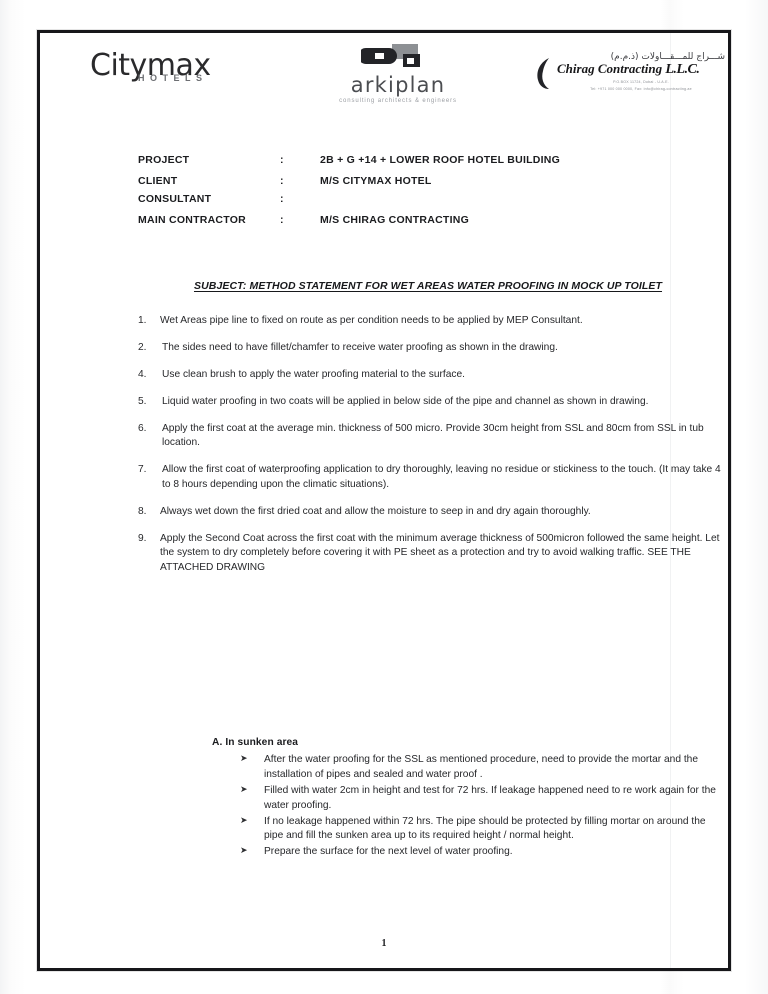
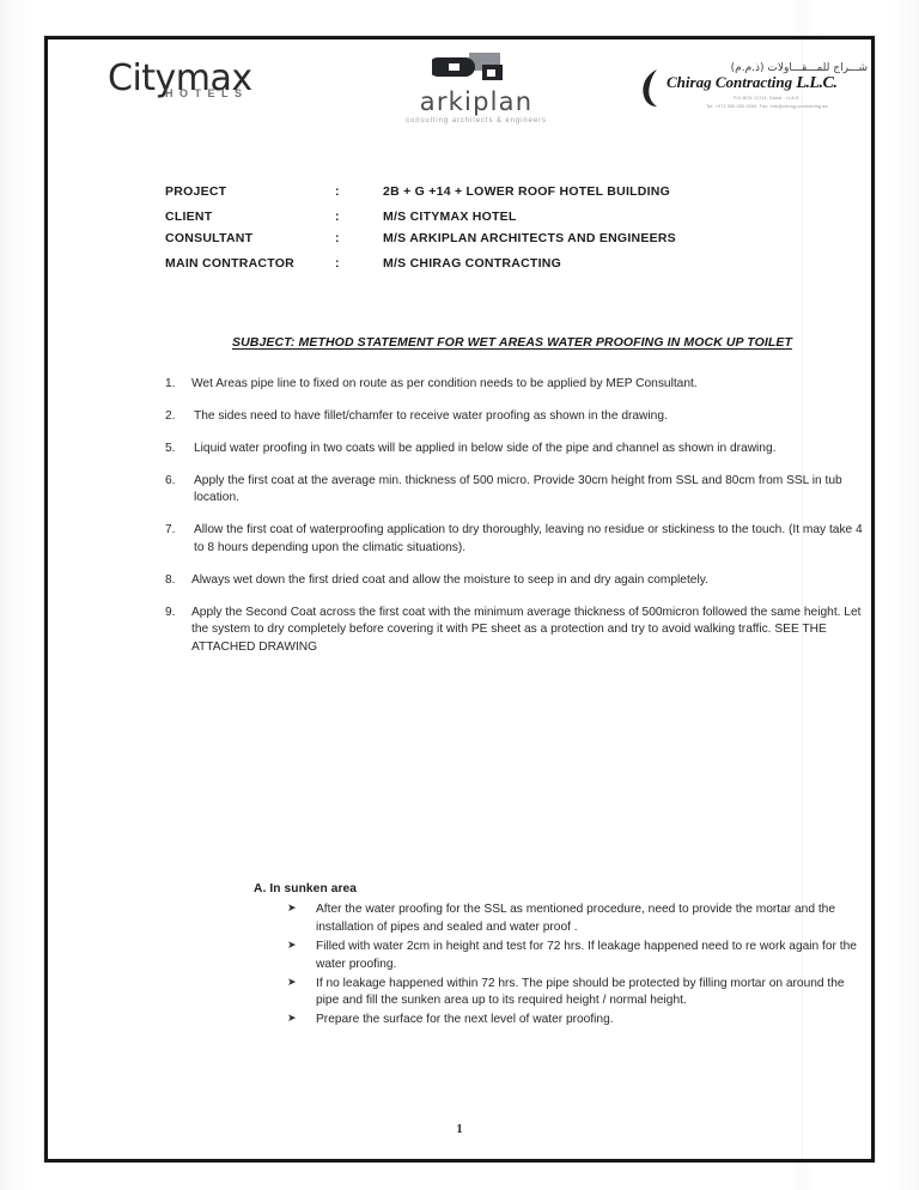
  Citymax
  HOTELS
  arkiplan
  شـــراج للمـــقـــاولات (ذ.م.م)
  Chirag Contracting L.L.C.
  PROJECT
  :
  2B + G +14 + LOWER ROOF HOTEL BUILDING
  CLIENT
  :
  M/S CITYMAX HOTEL
  CONSULTANT
  :
+ M/S ARKIPLAN ARCHITECTS AND ENGINEERS
  MAIN CONTRACTOR
  :
  M/S CHIRAG CONTRACTING
  SUBJECT: METHOD STATEMENT FOR WET AREAS WATER PROOFING IN MOCK UP TOILET
  1.
  Wet Areas pipe line to fixed on route as per condition needs to be applied by MEP Consultant.
  2.
  The sides need to have fillet/chamfer to receive water proofing as shown in the drawing.
- 4.
- Use clean brush to apply the water proofing material to the surface.
  5.
  Liquid water proofing in two coats will be applied in below side of the pipe and channel as shown in drawing.
  6.
  Apply the first coat at the average min. thickness of 500 micro. Provide 30cm height from SSL and 80cm from SSL in tub location.
  7.
  Allow the first coat of waterproofing application to dry thoroughly, leaving no residue or stickiness to the touch. (It may take 4 to 8 hours depending upon the climatic situations).
  8.
- Always wet down the first dried coat and allow the moisture to seep in and dry again thoroughly.
+ Always wet down the first dried coat and allow the moisture to seep in and dry again completely.
  9.
  Apply the Second Coat across the first coat with the minimum average thickness of 500micron followed the same height. Let the system to dry completely before covering it with PE sheet as a protection and try to avoid walking traffic. SEE THE ATTACHED DRAWING
  A. In sunken area
  ➤
  After the water proofing for the SSL as mentioned procedure, need to provide the mortar and the installation of pipes and sealed and water proof .
  ➤
  Filled with water 2cm in height and test for 72 hrs. If leakage happened need to re work again for the water proofing.
  ➤
  If no leakage happened within 72 hrs. The pipe should be protected by filling mortar on around the pipe and fill the sunken area up to its required height / normal height.
  ➤
  Prepare the surface for the next level of water proofing.
  1
